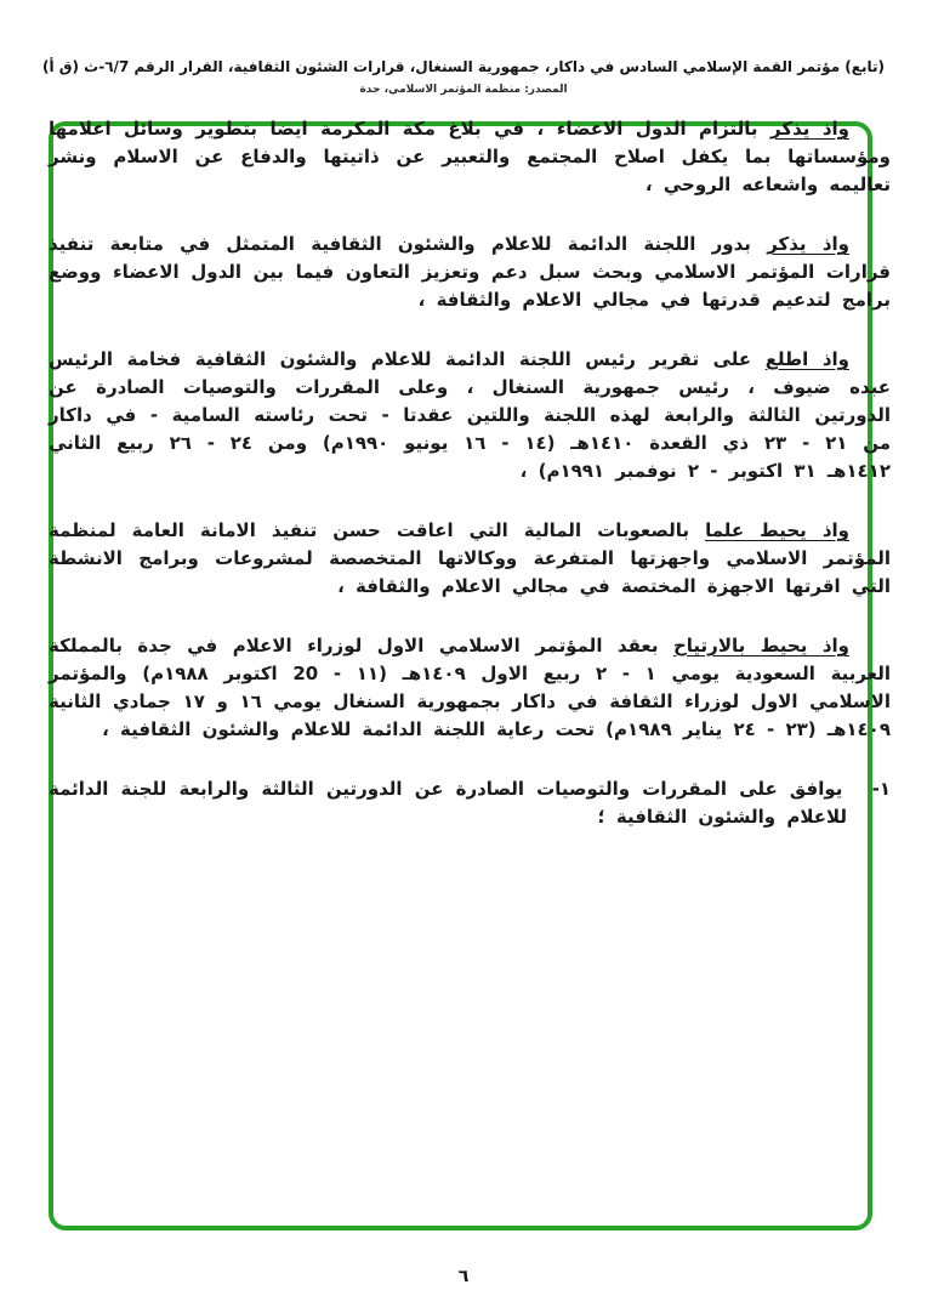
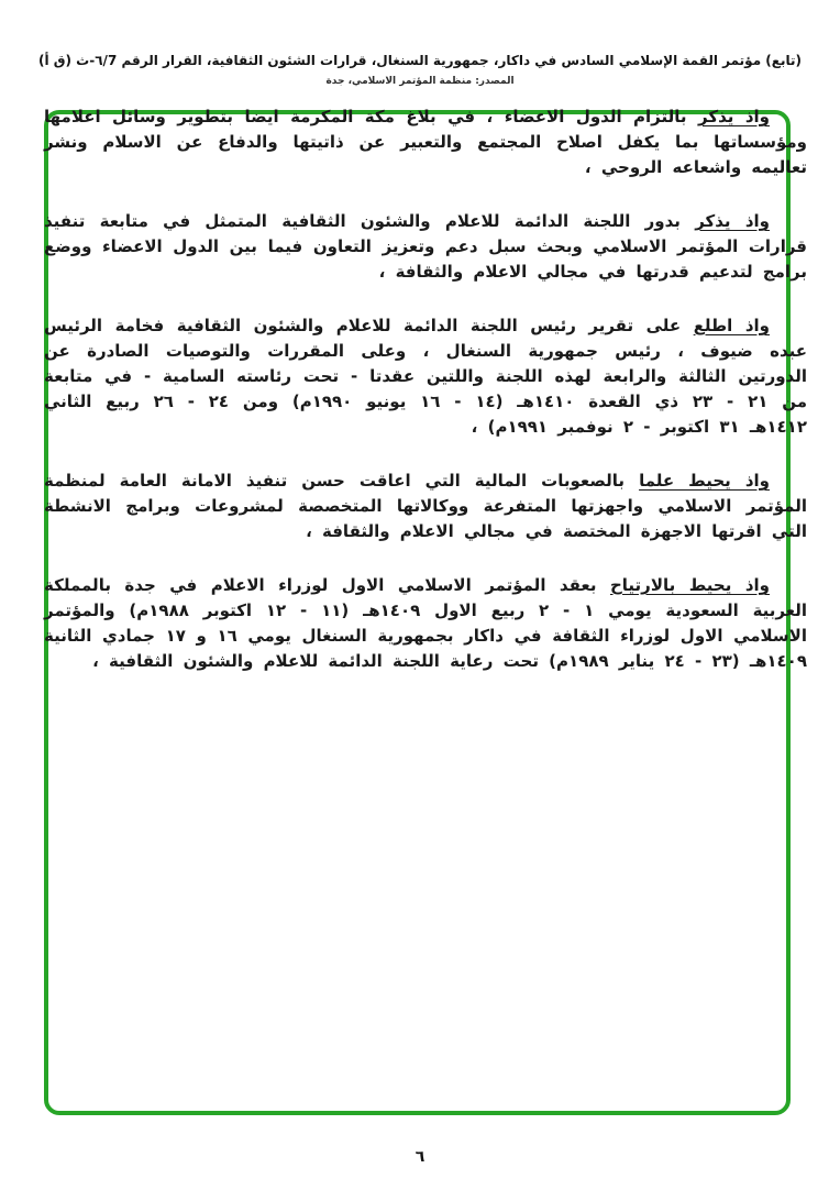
  (تابع) مؤتمر القمة الإسلامي السادس في داكار، جمهورية السنغال، قرارات الشئون الثقافية، القرار الرقم ٦/7-ث (ق أ)
  المصدر: منظمة المؤتمر الاسلامي، جدة
  واذ يذكر بالتزام الدول الاعضاء ، في بلاغ مكة المكرمة ايضا بتطوير وسائل اعلامها ومؤسساتها بما يكفل اصلاح المجتمع والتعبير عن ذاتيتها والدفاع عن الاسلام ونشر تعاليمه واشعاعه الروحي ،
  واذ يذكر بدور اللجنة الدائمة للاعلام والشئون الثقافية المتمثل في متابعة تنفيذ قرارات المؤتمر الاسلامي وبحث سبل دعم وتعزيز التعاون فيما بين الدول الاعضاء ووضع برامج لتدعيم قدرتها في مجالي الاعلام والثقافة ،
- واذ اطلع على تقرير رئيس اللجنة الدائمة للاعلام والشئون الثقافية فخامة الرئيس عبده ضيوف ، رئيس جمهورية السنغال ، وعلى المقررات والتوصيات الصادرة عن الدورتين الثالثة والرابعة لهذه اللجنة واللتين عقدتا - تحت رئاسته السامية - في داكار من ٢١ - ٢٣ ذي القعدة ١٤١٠هـ (١٤ - ١٦ يونيو ١٩٩٠م) ومن ٢٤ - ٢٦ ربيع الثاني ١٤١٢هـ ٣١ اكتوبر - ٢ نوفمبر ١٩٩١م) ،
+ واذ اطلع على تقرير رئيس اللجنة الدائمة للاعلام والشئون الثقافية فخامة الرئيس عبده ضيوف ، رئيس جمهورية السنغال ، وعلى المقررات والتوصيات الصادرة عن الدورتين الثالثة والرابعة لهذه اللجنة واللتين عقدتا - تحت رئاسته السامية - في متابعة من ٢١ - ٢٣ ذي القعدة ١٤١٠هـ (١٤ - ١٦ يونيو ١٩٩٠م) ومن ٢٤ - ٢٦ ربيع الثاني ١٤١٢هـ ٣١ اكتوبر - ٢ نوفمبر ١٩٩١م) ،
  واذ يحيط علما بالصعوبات المالية التي اعاقت حسن تنفيذ الامانة العامة لمنظمة المؤتمر الاسلامي واجهزتها المتفرعة ووكالاتها المتخصصة لمشروعات وبرامج الانشطة التي اقرتها الاجهزة المختصة في مجالي الاعلام والثقافة ،
- واذ يحيط بالارتياح بعقد المؤتمر الاسلامي الاول لوزراء الاعلام في جدة بالمملكة العربية السعودية يومي ١ - ٢ ربيع الاول ١٤٠٩هـ (١١ - 20 اكتوبر ١٩٨٨م) والمؤتمر الاسلامي الاول لوزراء الثقافة في داكار بجمهورية السنغال يومي ١٦ و ١٧ جمادي الثانية ١٤٠٩هـ (٢٣ - ٢٤ يناير ١٩٨٩م) تحت رعاية اللجنة الدائمة للاعلام والشئون الثقافية ،
+ واذ يحيط بالارتياح بعقد المؤتمر الاسلامي الاول لوزراء الاعلام في جدة بالمملكة العربية السعودية يومي ١ - ٢ ربيع الاول ١٤٠٩هـ (١١ - ١٢ اكتوبر ١٩٨٨م) والمؤتمر الاسلامي الاول لوزراء الثقافة في داكار بجمهورية السنغال يومي ١٦ و ١٧ جمادي الثانية ١٤٠٩هـ (٢٣ - ٢٤ يناير ١٩٨٩م) تحت رعاية اللجنة الدائمة للاعلام والشئون الثقافية ،
- ١- يوافق على المقررات والتوصيات الصادرة عن الدورتين الثالثة والرابعة للجنة الدائمة للاعلام والشئون الثقافية ؛
  ٦
